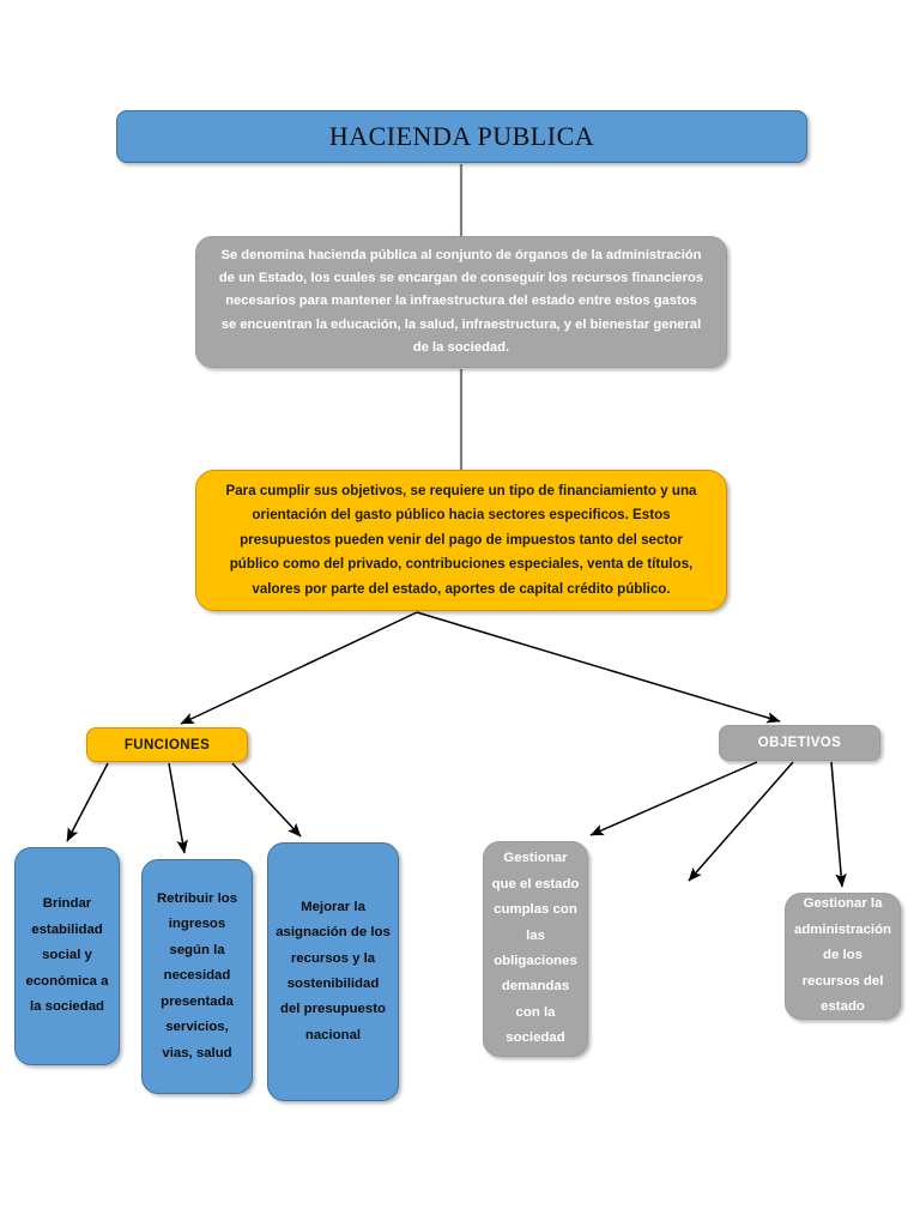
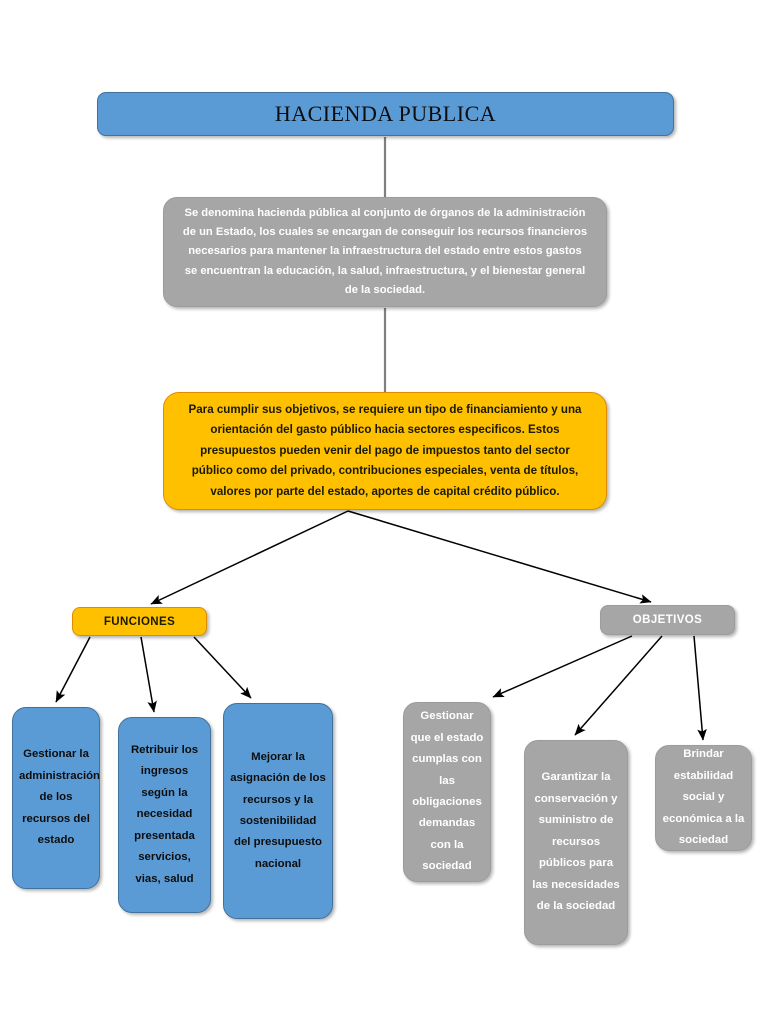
  HACIENDA PUBLICA
  Se denomina hacienda pública al conjunto de órganos de la administración de un Estado, los cuales se encargan de conseguir los recursos financieros necesarios para mantener la infraestructura del estado entre estos gastos se encuentran la educación, la salud, infraestructura, y el bienestar general de la sociedad.
  Para cumplir sus objetivos, se requiere un tipo de financiamiento y una orientación del gasto público hacia sectores especificos. Estos presupuestos pueden venir del pago de impuestos tanto del sector público como del privado, contribuciones especiales, venta de títulos, valores por parte del estado, aportes de capital crédito público.
  FUNCIONES
  OBJETIVOS
- Brindar estabilidad social y económica a la sociedad
+ Gestionar la administración de los recursos del estado
  Retribuir los ingresos según la necesidad presentada servicios, vias, salud
  Mejorar la asignación de los recursos y la sostenibilidad del presupuesto nacional
  Gestionar que el estado cumplas con las obligaciones demandas con la sociedad
+ Garantizar la conservación y suministro de recursos públicos para las necesidades de la sociedad
- Gestionar la administración de los recursos del estado
+ Brindar estabilidad social y económica a la sociedad
